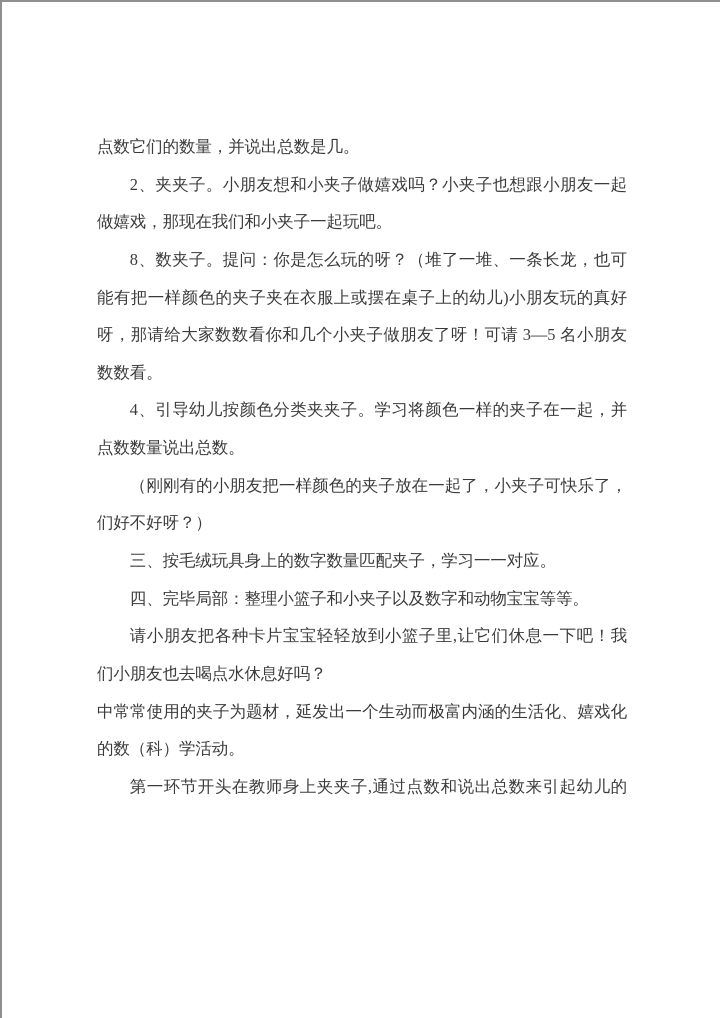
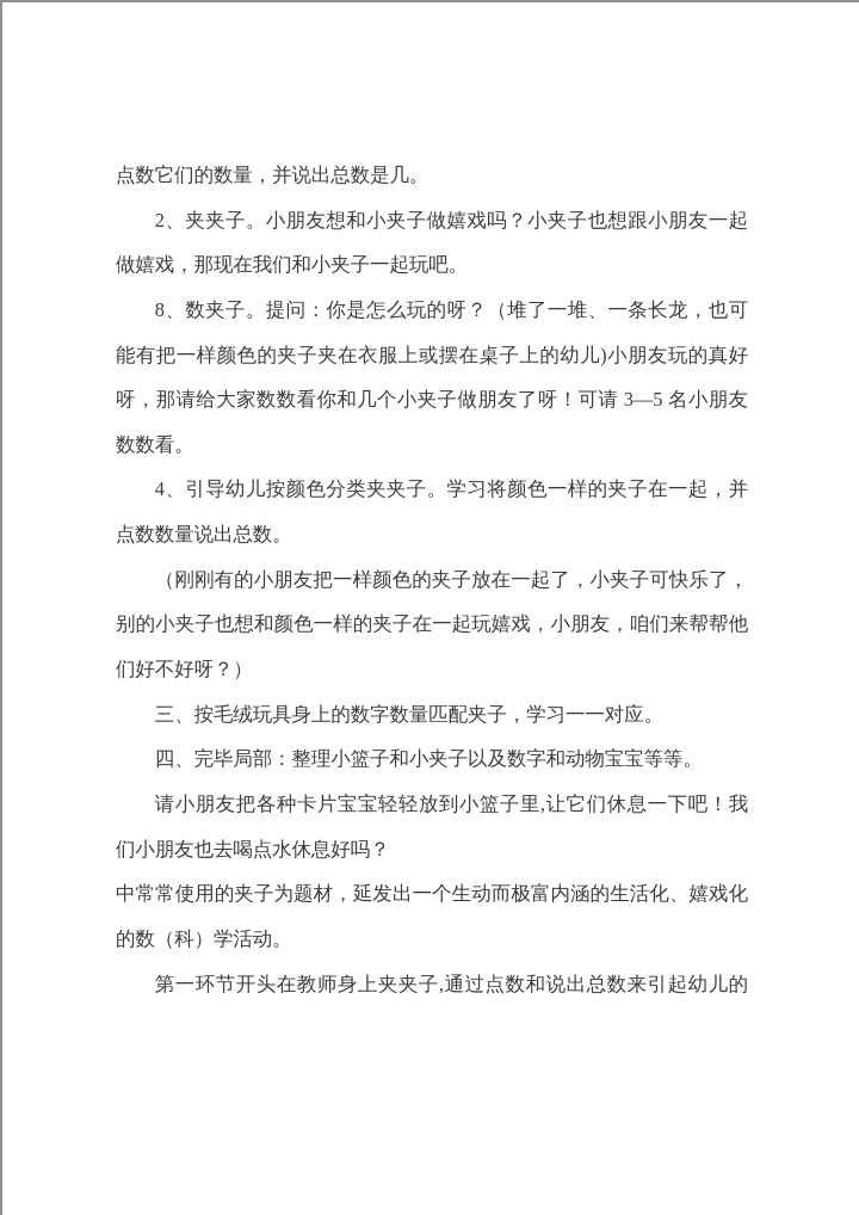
  点数它们的数量，并说出总数是几。
  2、夹夹子。小朋友想和小夹子做嬉戏吗？小夹子也想跟小朋友一起
  做嬉戏，那现在我们和小夹子一起玩吧。
  8、数夹子。提问：你是怎么玩的呀？（堆了一堆、一条长龙，也可
  能有把一样颜色的夹子夹在衣服上或摆在桌子上的幼儿)小朋友玩的真好
  呀，那请给大家数数看你和几个小夹子做朋友了呀！可请 3—5 名小朋友
  数数看。
  4、引导幼儿按颜色分类夹夹子。学习将颜色一样的夹子在一起，并
  点数数量说出总数。
  （刚刚有的小朋友把一样颜色的夹子放在一起了，小夹子可快乐了，
+ 别的小夹子也想和颜色一样的夹子在一起玩嬉戏，小朋友，咱们来帮帮他
  们好不好呀？）
  三、按毛绒玩具身上的数字数量匹配夹子，学习一一对应。
  四、完毕局部：整理小篮子和小夹子以及数字和动物宝宝等等。
  请小朋友把各种卡片宝宝轻轻放到小篮子里,让它们休息一下吧！我
  们小朋友也去喝点水休息好吗？
  中常常使用的夹子为题材，延发出一个生动而极富内涵的生活化、嬉戏化
  的数（科）学活动。
  第一环节开头在教师身上夹夹子,通过点数和说出总数来引起幼儿的
